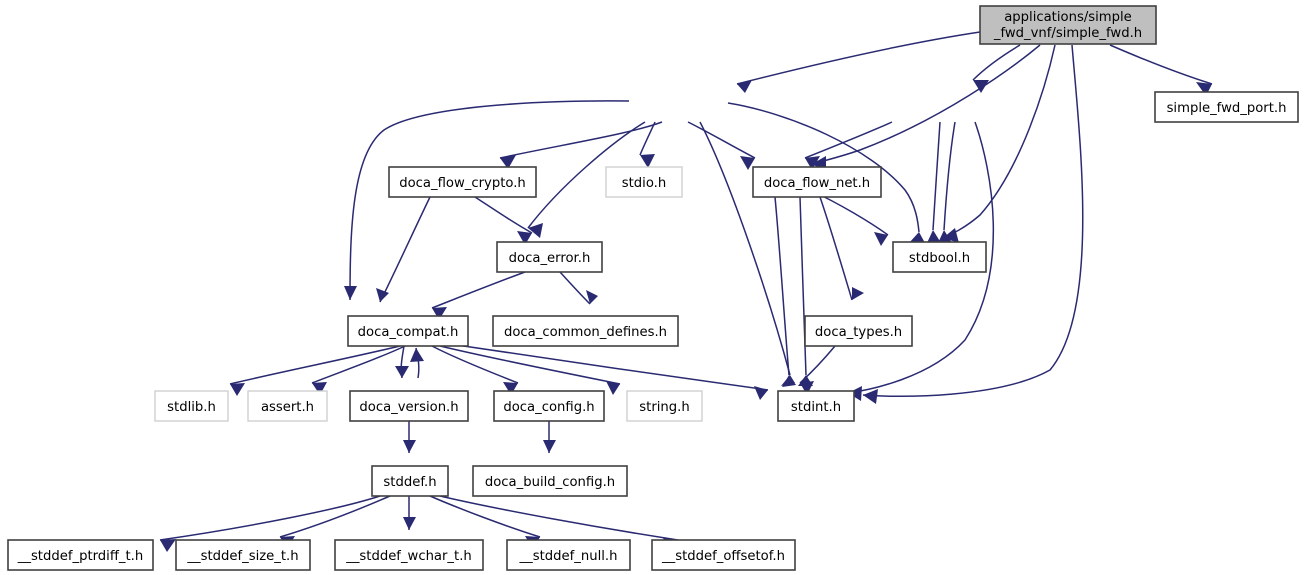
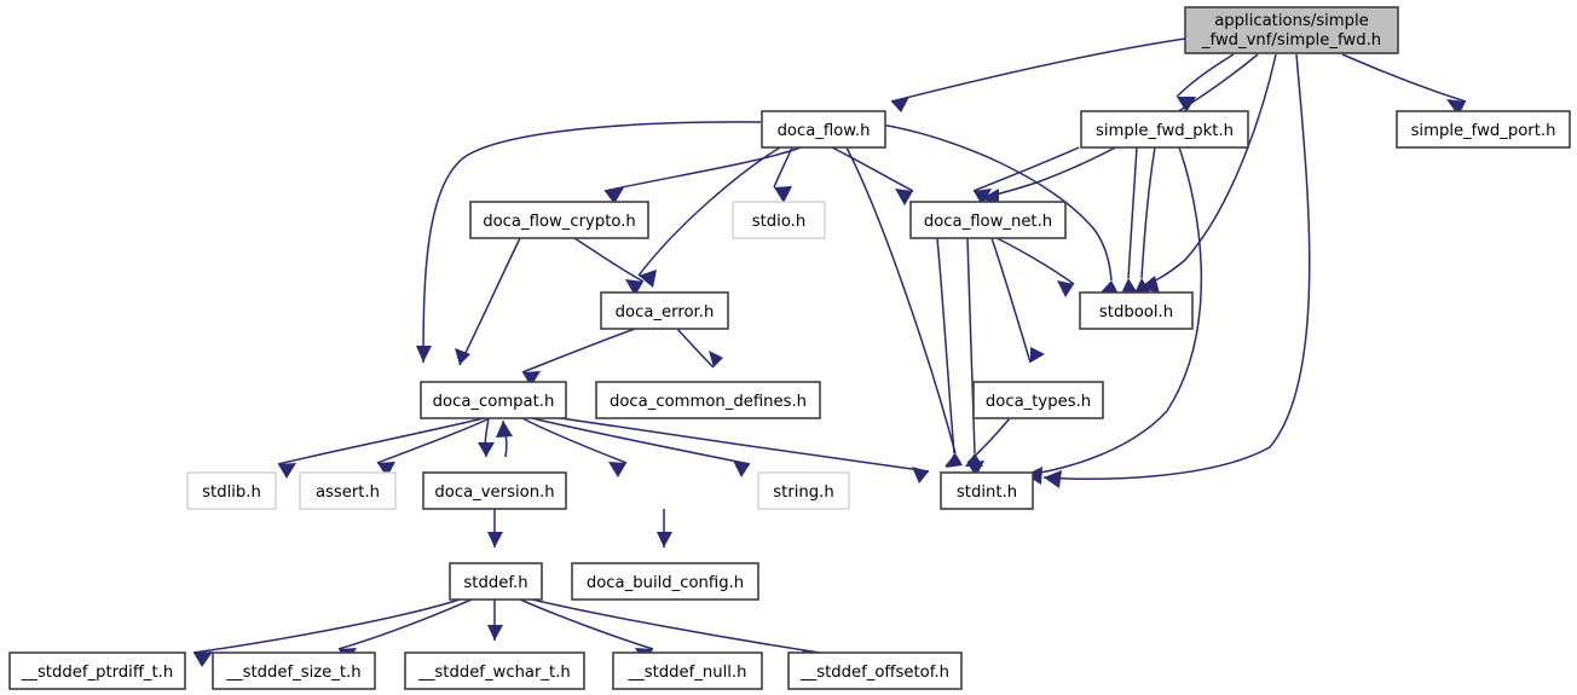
  applications/simple _fwd_vnf/simple_fwd.h
+ doca_flow.h
+ simple_fwd_pkt.h
  simple_fwd_port.h
  doca_flow_crypto.h
  stdio.h
  doca_flow_net.h
  doca_error.h
  stdbool.h
  doca_compat.h
  doca_common_defines.h
  doca_types.h
  stdlib.h
  assert.h
  doca_version.h
- doca_config.h
  string.h
  stdint.h
  stddef.h
  doca_build_config.h
  __stddef_ptrdiff_t.h
  __stddef_size_t.h
  __stddef_wchar_t.h
  __stddef_null.h
  __stddef_offsetof.h
